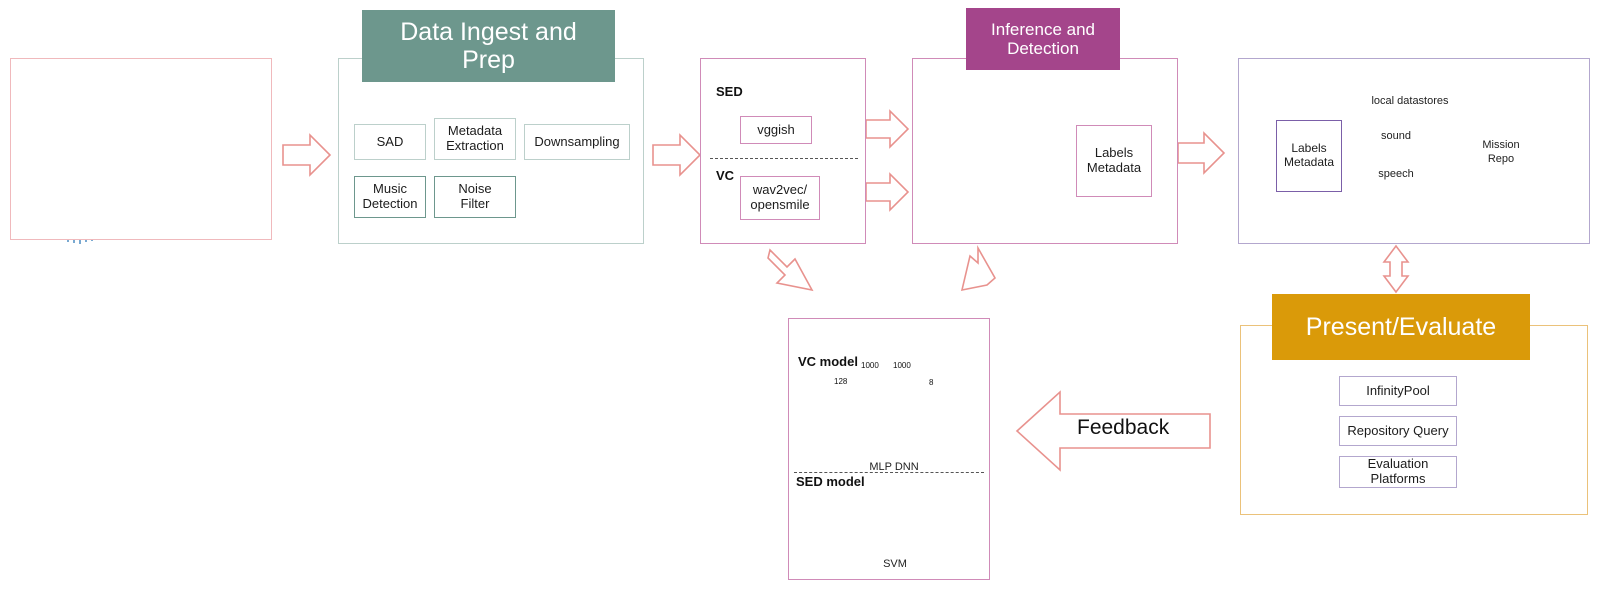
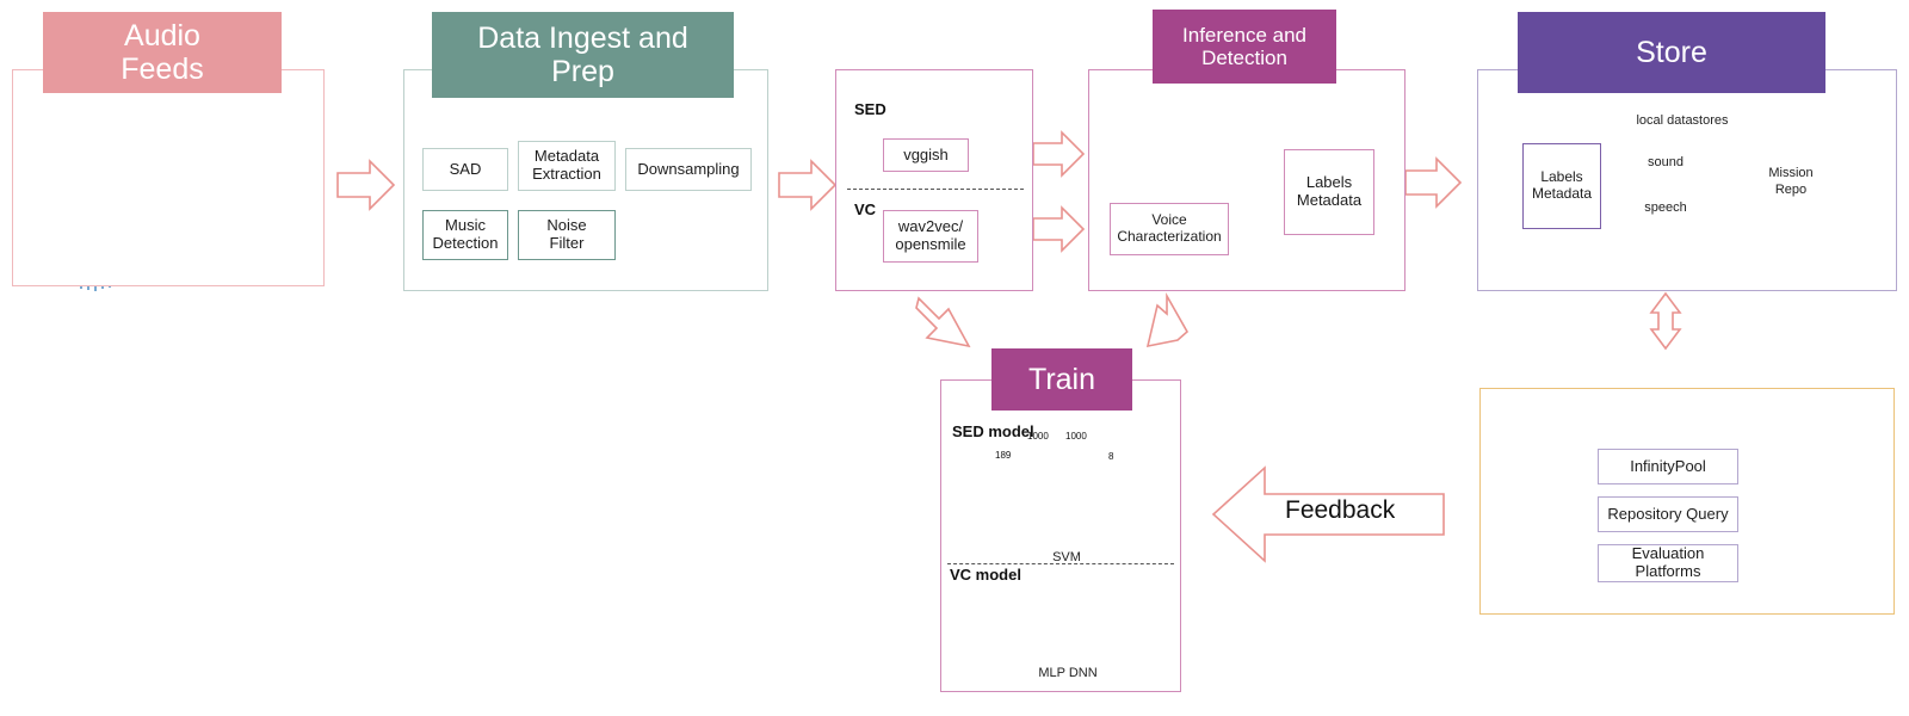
+ Audio
+ Feeds
  Data Ingest and
  Prep
  SAD
  Metadata
  Extraction
  Downsampling
  Music
  Detection
  Noise
  Filter
  SED
  vggish
  VC
  wav2vec/
  opensmile
  Inference and
  Detection
+ Voice
+ Characterization
  Labels
  Metadata
+ Store
  local datastores
  Labels
  Metadata
  sound
  speech
  Mission
  Repo
- Present/Evaluate
  InfinityPool
  Repository Query
  Evaluation
  Platforms
+ Train
- VC model
+ SED model
- 128
+ 189
  1000
  1000
  8
- MLP DNN
+ SVM
- SED model
+ VC model
- SVM
+ MLP DNN
  Feedback
